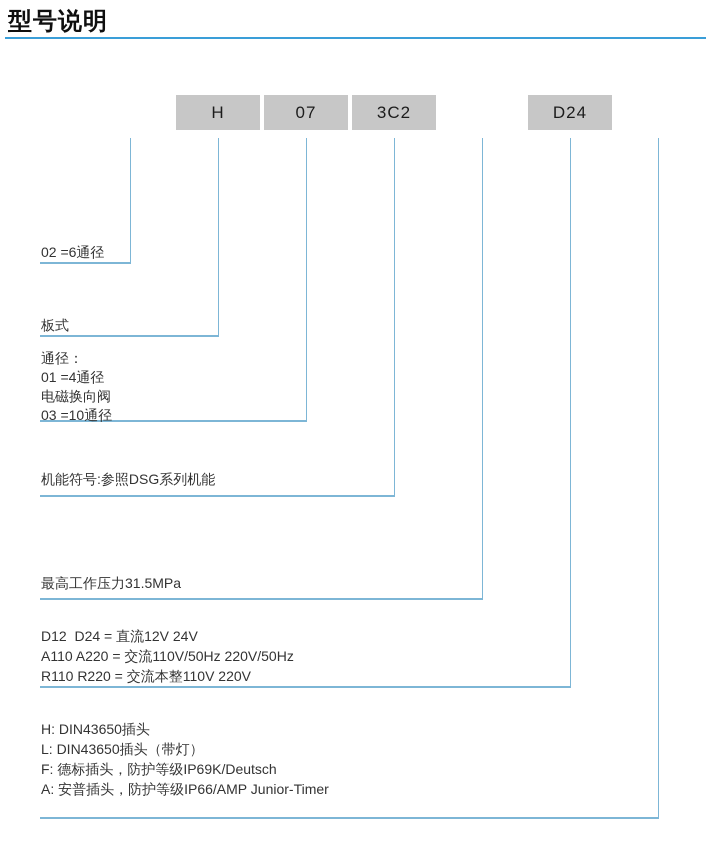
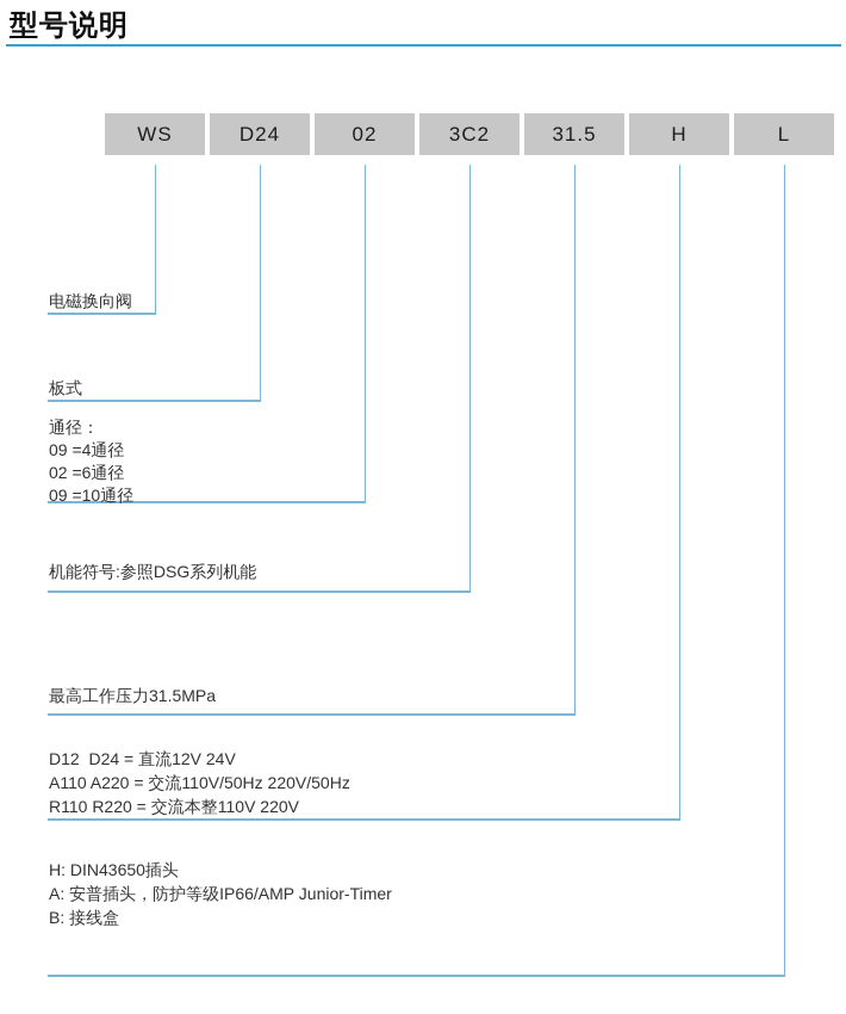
  型号说明
+ WS
- H
+ D24
- 07
+ 02
  3C2
+ 31.5
- D24
+ H
+ L
- 02 =6通径
+ 电磁换向阀
  板式
  通径：
- 01 =4通径
+ 09 =4通径
- 电磁换向阀
+ 02 =6通径
- 03 =10通径
+ 09 =10通径
  机能符号:参照DSG系列机能
  最高工作压力31.5MPa
  D12 D24 = 直流12V 24V
  A110 A220 = 交流110V/50Hz 220V/50Hz
  R110 R220 = 交流本整110V 220V
  H: DIN43650插头
- L: DIN43650插头（带灯）
- F: 德标插头，防护等级IP69K/Deutsch
  A: 安普插头，防护等级IP66/AMP Junior-Timer
+ B: 接线盒
